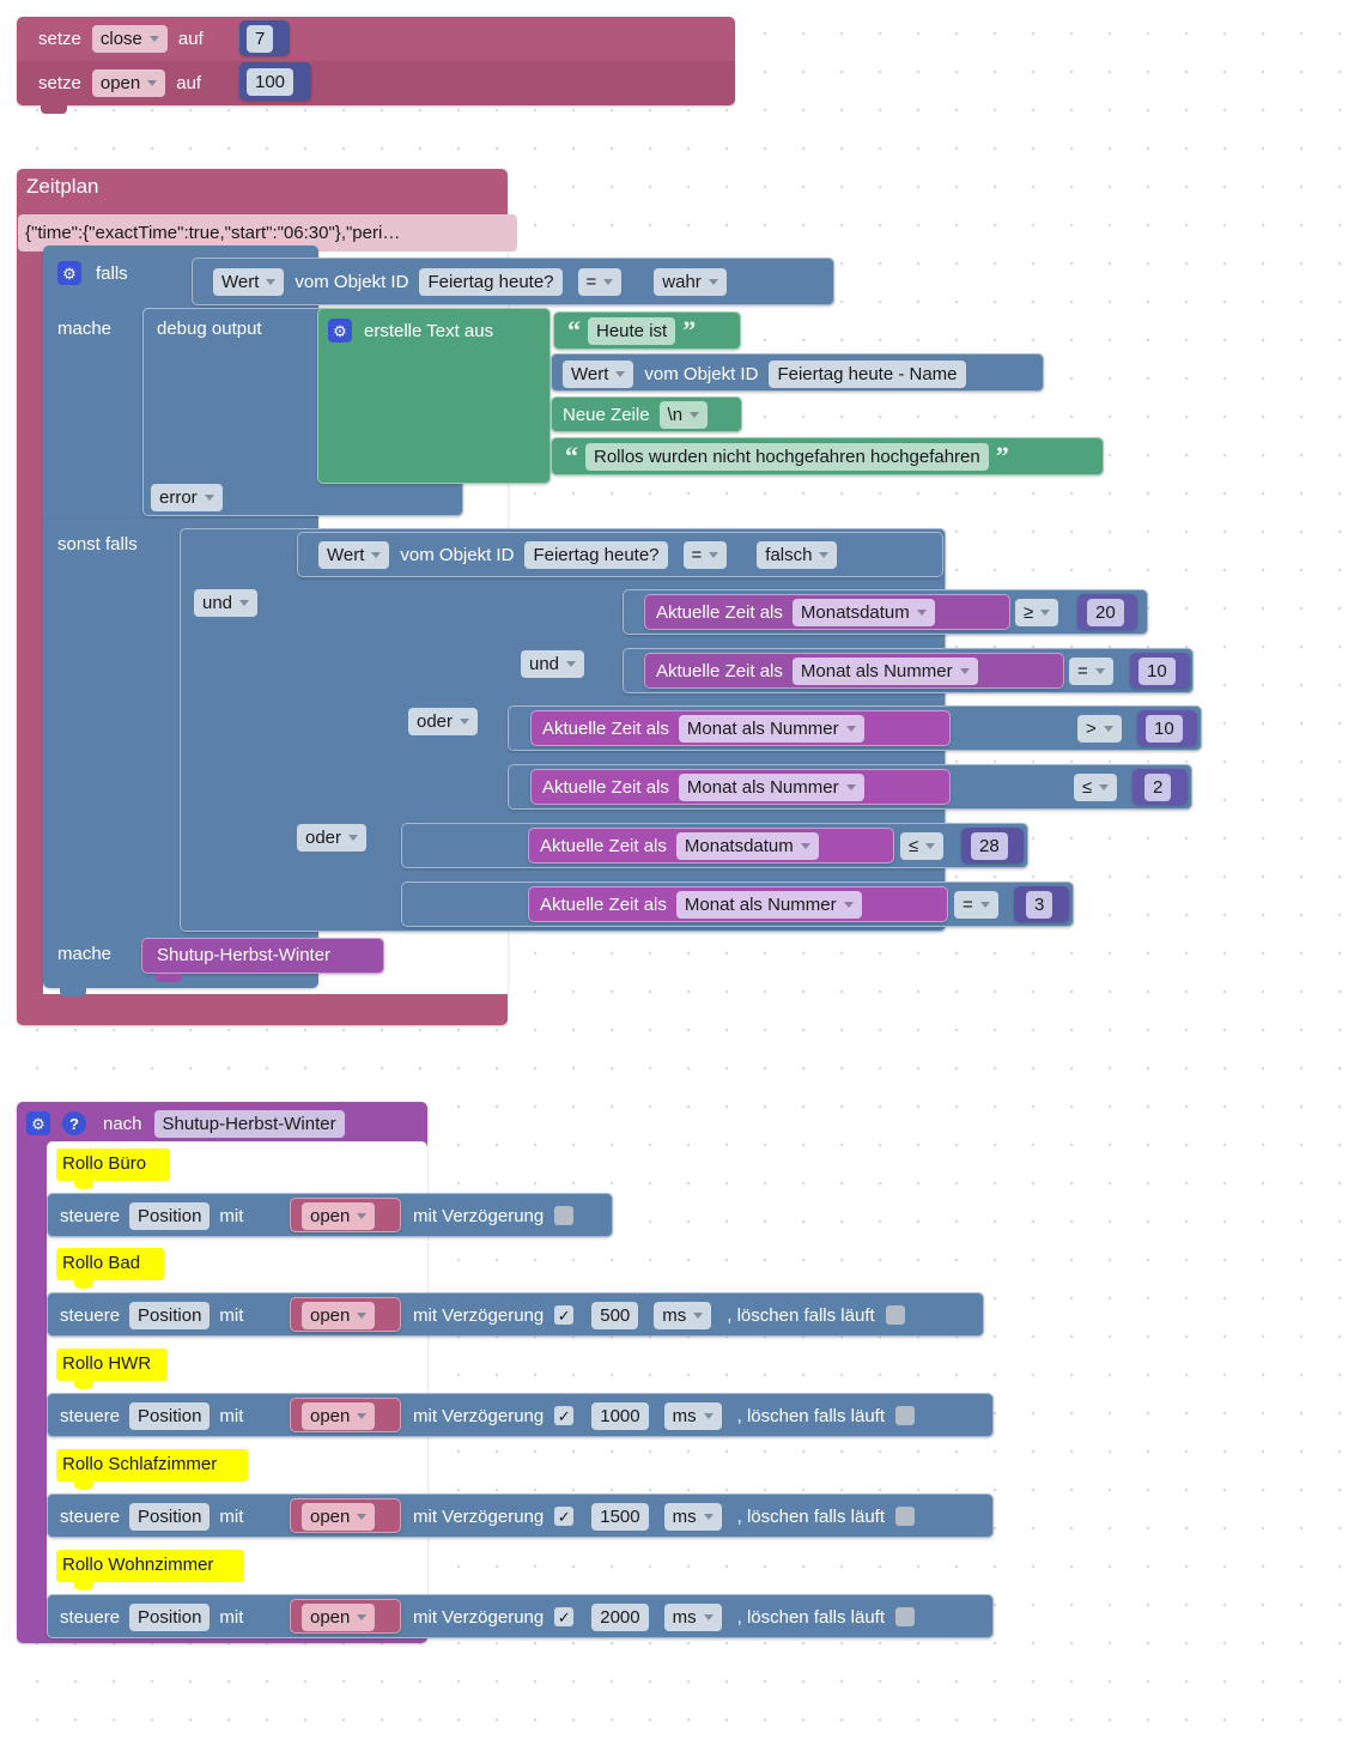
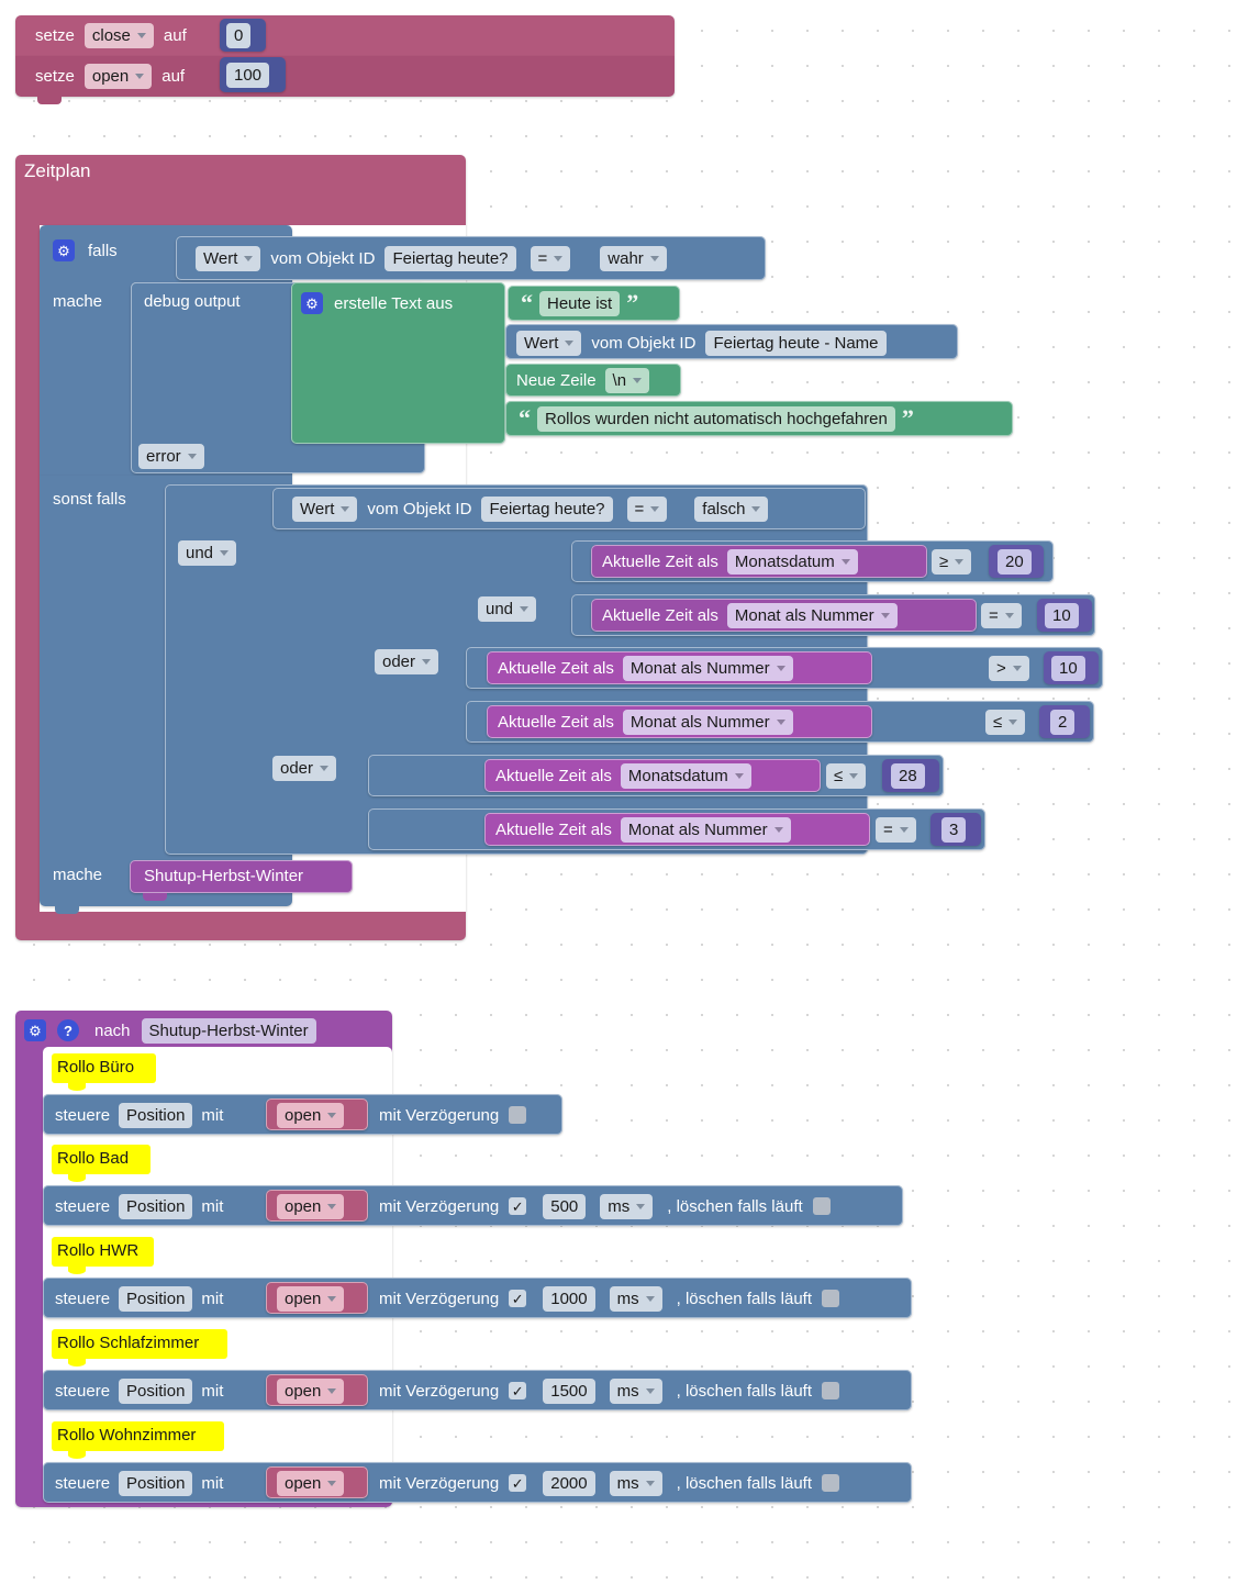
  setze
  close
  auf
- 7
+ 0
  setze
  open
  auf
  100
  Zeitplan
- {"time":{"exactTime":true,"start":"06:30"},"peri…
  ⚙
  falls
  Wert
  vom Objekt ID
  Feiertag heute?
  =
  wahr
  mache
  debug output
  error
  ⚙
  erstelle Text aus
  “
  Heute ist
  ”
  Wert
  vom Objekt ID
  Feiertag heute - Name
  Neue Zeile
  \n
  “
- Rollos wurden nicht hochgefahren hochgefahren
+ Rollos wurden nicht automatisch hochgefahren
  ”
  sonst falls
  Wert
  vom Objekt ID
  Feiertag heute?
  =
  falsch
  und
  oder
  oder
  und
  Aktuelle Zeit als
  Monatsdatum
  ≥
  20
  Aktuelle Zeit als
  Monat als Nummer
  =
  10
  Aktuelle Zeit als
  Monat als Nummer
  >
  10
  Aktuelle Zeit als
  Monat als Nummer
  ≤
  2
  Aktuelle Zeit als
  Monatsdatum
  ≤
  28
  Aktuelle Zeit als
  Monat als Nummer
  =
  3
  mache
  Shutup-Herbst-Winter
  ⚙
  ?
  nach
  Shutup-Herbst-Winter
  Rollo Büro
  steuere
  Position
  mit
  open
  mit Verzögerung
  Rollo Bad
  steuere
  Position
  mit
  open
  mit Verzögerung
  ✓
  500
  ms
  , löschen falls läuft
  Rollo HWR
  steuere
  Position
  mit
  open
  mit Verzögerung
  ✓
  1000
  ms
  , löschen falls läuft
  Rollo Schlafzimmer
  steuere
  Position
  mit
  open
  mit Verzögerung
  ✓
  1500
  ms
  , löschen falls läuft
  Rollo Wohnzimmer
  steuere
  Position
  mit
  open
  mit Verzögerung
  ✓
  2000
  ms
  , löschen falls läuft
